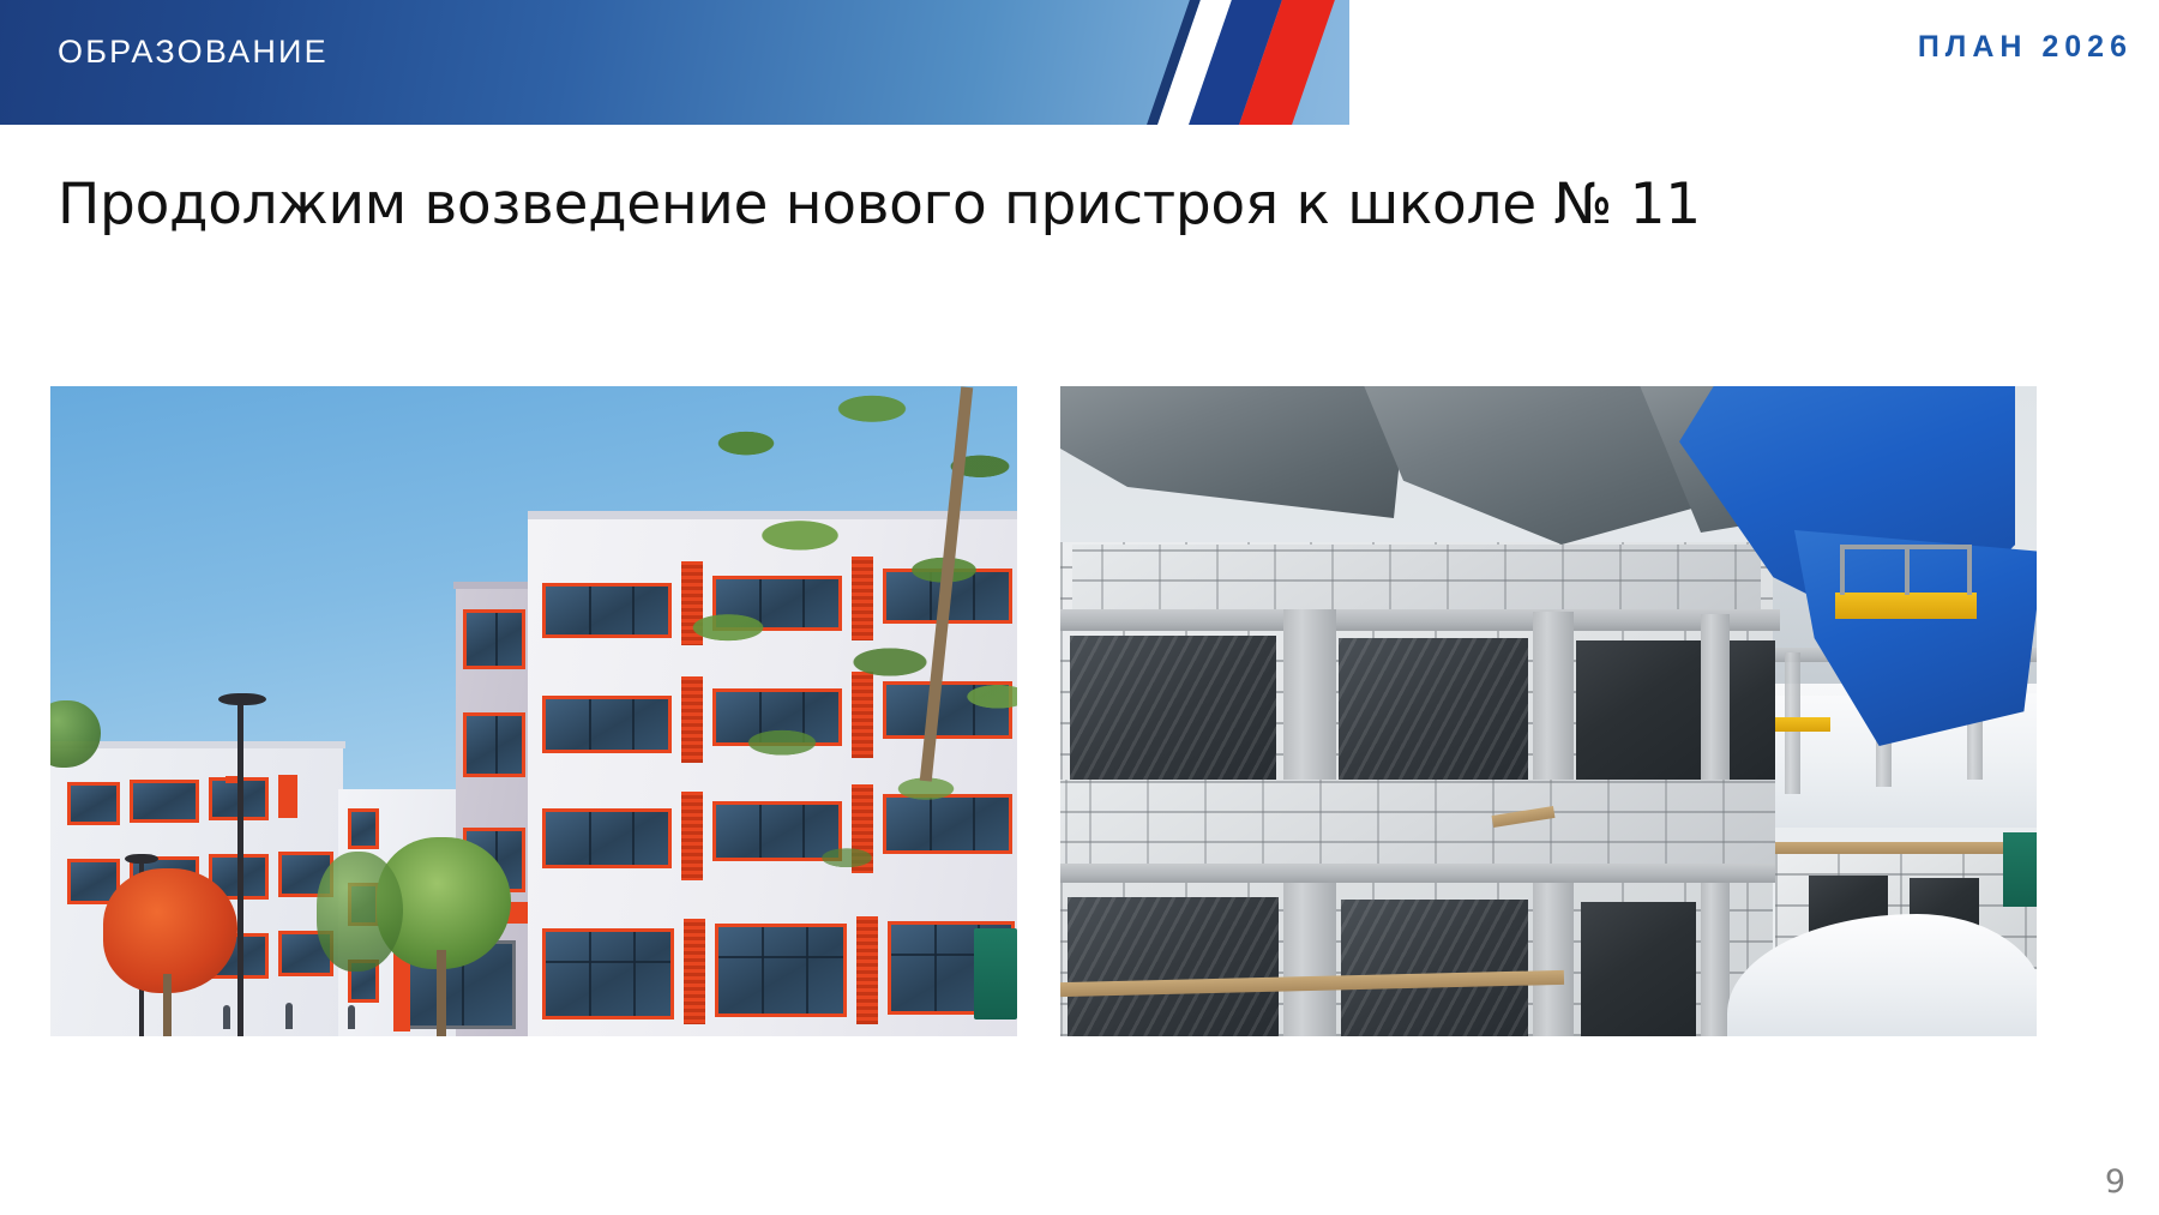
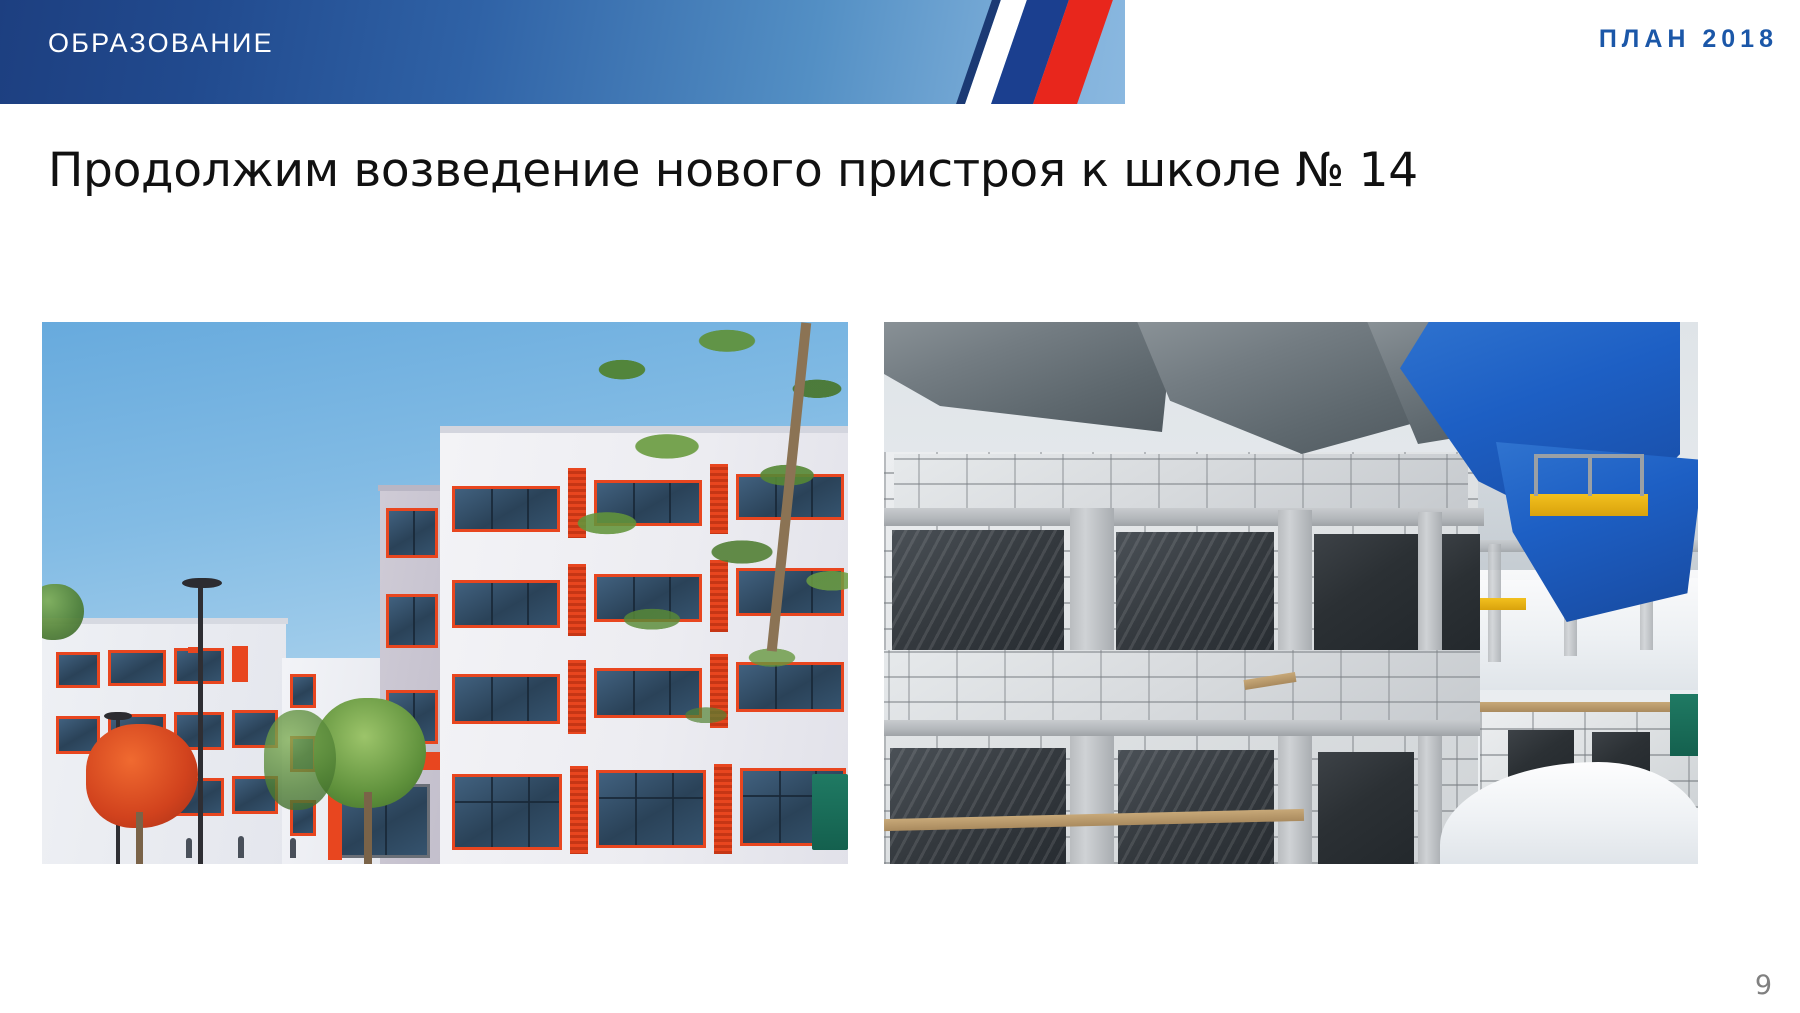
  ОБРАЗОВАНИЕ
- ПЛАН 2026
+ ПЛАН 2018
- Продолжим возведение нового пристроя к школе № 11
+ Продолжим возведение нового пристроя к школе № 14
  9
